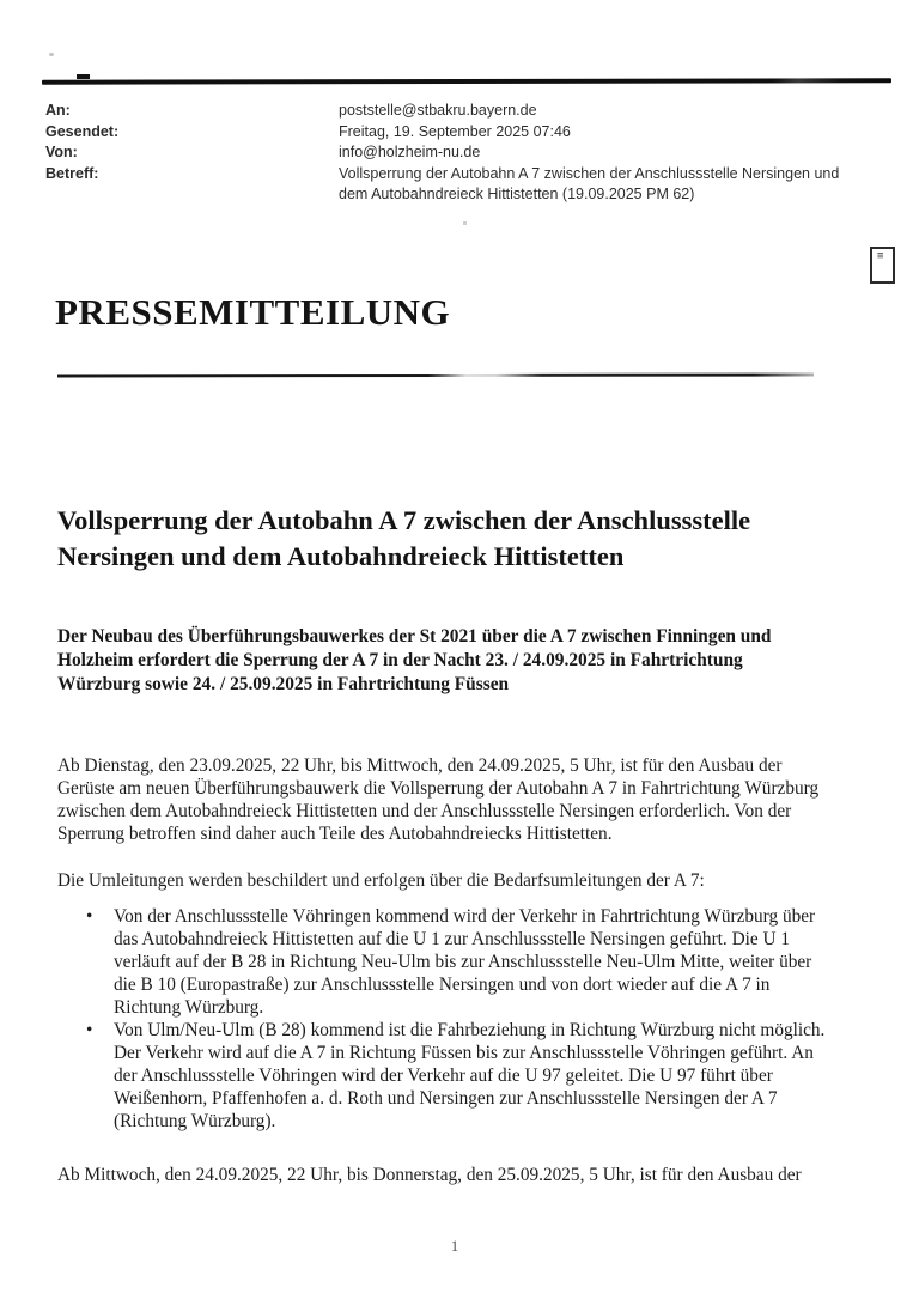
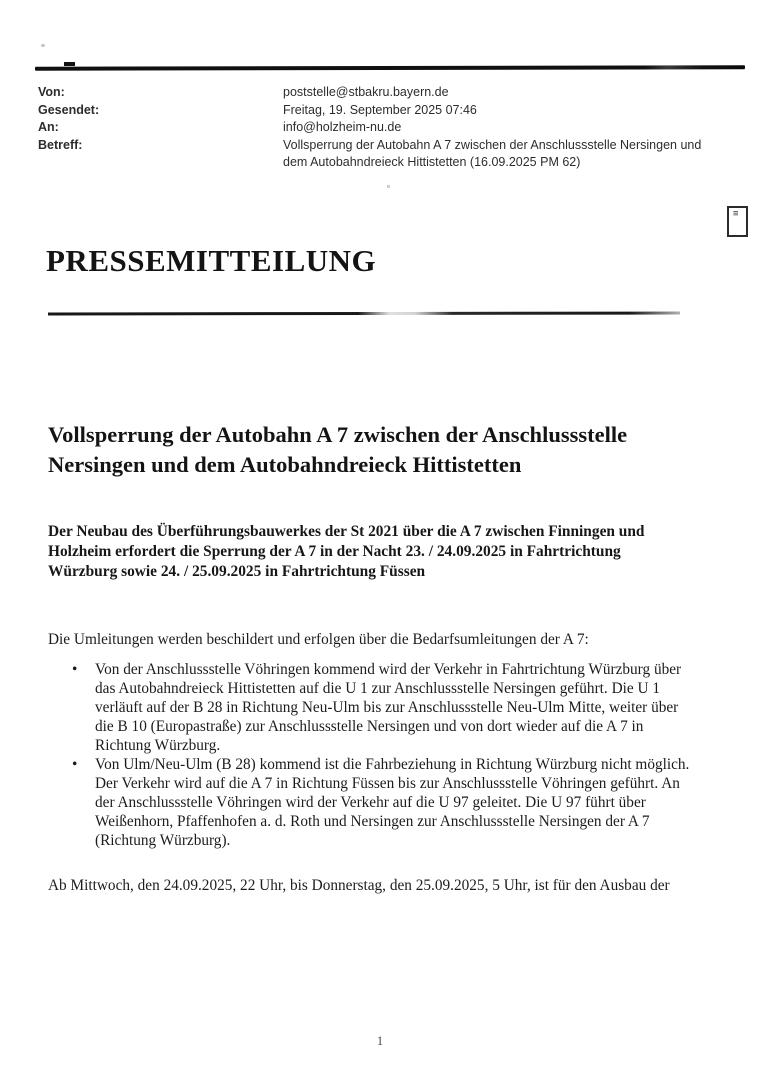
- An:
+ Von:
  poststelle@stbakru.bayern.de
  Gesendet:
  Freitag, 19. September 2025 07:46
- Von:
+ An:
  info@holzheim-nu.de
  Betreff:
- Vollsperrung der Autobahn A 7 zwischen der Anschlussstelle Nersingen und dem Autobahndreieck Hittistetten (19.09.2025 PM 62)
+ Vollsperrung der Autobahn A 7 zwischen der Anschlussstelle Nersingen und dem Autobahndreieck Hittistetten (16.09.2025 PM 62)
  ≡
  PRESSEMITTEILUNG
  Vollsperrung der Autobahn A 7 zwischen der Anschlussstelle Nersingen und dem Autobahndreieck Hittistetten
  Der Neubau des Überführungsbauwerkes der St 2021 über die A 7 zwischen Finningen und Holzheim erfordert die Sperrung der A 7 in der Nacht 23. / 24.09.2025 in Fahrtrichtung Würzburg sowie 24. / 25.09.2025 in Fahrtrichtung Füssen
- Ab Dienstag, den 23.09.2025, 22 Uhr, bis Mittwoch, den 24.09.2025, 5 Uhr, ist für den Ausbau der Gerüste am neuen Überführungsbauwerk die Vollsperrung der Autobahn A 7 in Fahrtrichtung Würzburg zwischen dem Autobahndreieck Hittistetten und der Anschlussstelle Nersingen erforderlich. Von der Sperrung betroffen sind daher auch Teile des Autobahndreiecks Hittistetten.
  Die Umleitungen werden beschildert und erfolgen über die Bedarfsumleitungen der A 7:
  Von der Anschlussstelle Vöhringen kommend wird der Verkehr in Fahrtrichtung Würzburg über das Autobahndreieck Hittistetten auf die U 1 zur Anschlussstelle Nersingen geführt. Die U 1 verläuft auf der B 28 in Richtung Neu-Ulm bis zur Anschlussstelle Neu-Ulm Mitte, weiter über die B 10 (Europastraße) zur Anschlussstelle Nersingen und von dort wieder auf die A 7 in Richtung Würzburg.
  Von Ulm/Neu-Ulm (B 28) kommend ist die Fahrbeziehung in Richtung Würzburg nicht möglich. Der Verkehr wird auf die A 7 in Richtung Füssen bis zur Anschlussstelle Vöhringen geführt. An der Anschlussstelle Vöhringen wird der Verkehr auf die U 97 geleitet. Die U 97 führt über Weißenhorn, Pfaffenhofen a. d. Roth und Nersingen zur Anschlussstelle Nersingen der A 7 (Richtung Würzburg).
  Ab Mittwoch, den 24.09.2025, 22 Uhr, bis Donnerstag, den 25.09.2025, 5 Uhr, ist für den Ausbau der
  1
